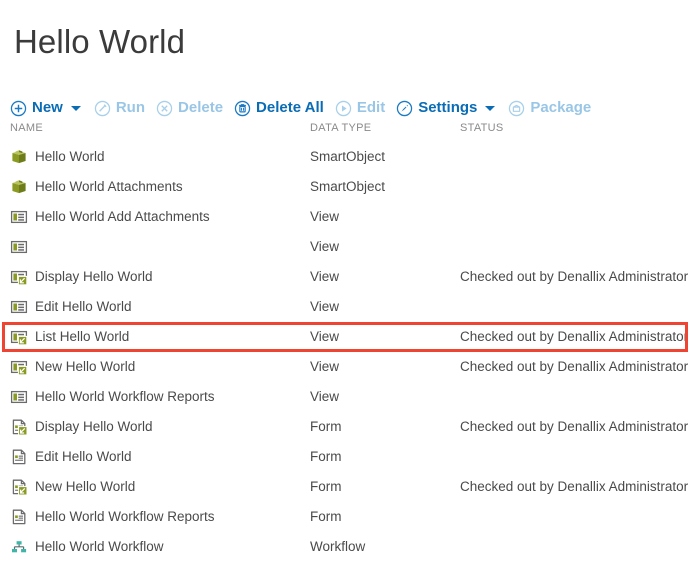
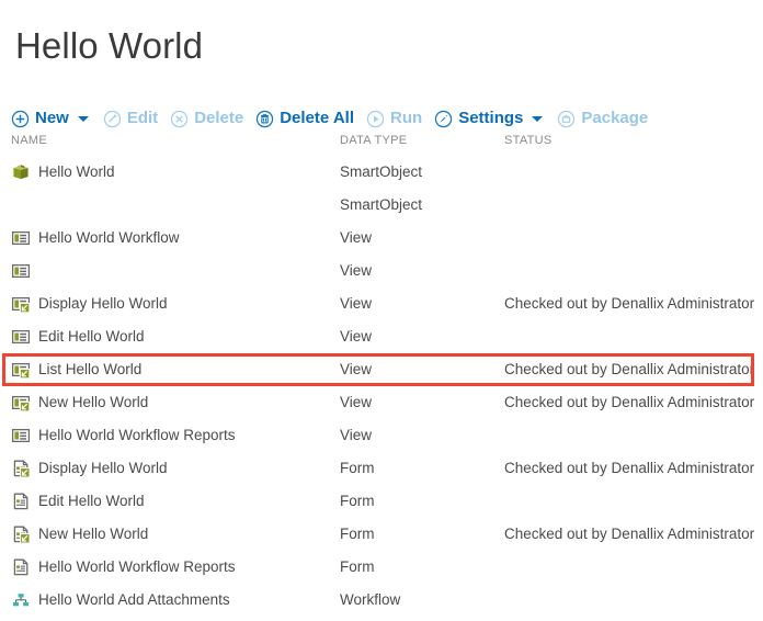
  Hello World
  New
- Run
+ Edit
  Delete
  Delete All
- Edit
+ Run
  Settings
  Package
  NAME
  DATA TYPE
  STATUS
  Hello World
  SmartObject
- Hello World Attachments
  SmartObject
- Hello World Add Attachments
+ Hello World Workflow
  View
  View
  Display Hello World
  View
  Checked out by Denallix Administrator
  Edit Hello World
  View
  List Hello World
  View
  Checked out by Denallix Administrator
  New Hello World
  View
  Checked out by Denallix Administrator
  Hello World Workflow Reports
  View
  Display Hello World
  Form
  Checked out by Denallix Administrator
  Edit Hello World
  Form
  New Hello World
  Form
  Checked out by Denallix Administrator
  Hello World Workflow Reports
  Form
- Hello World Workflow
+ Hello World Add Attachments
  Workflow
